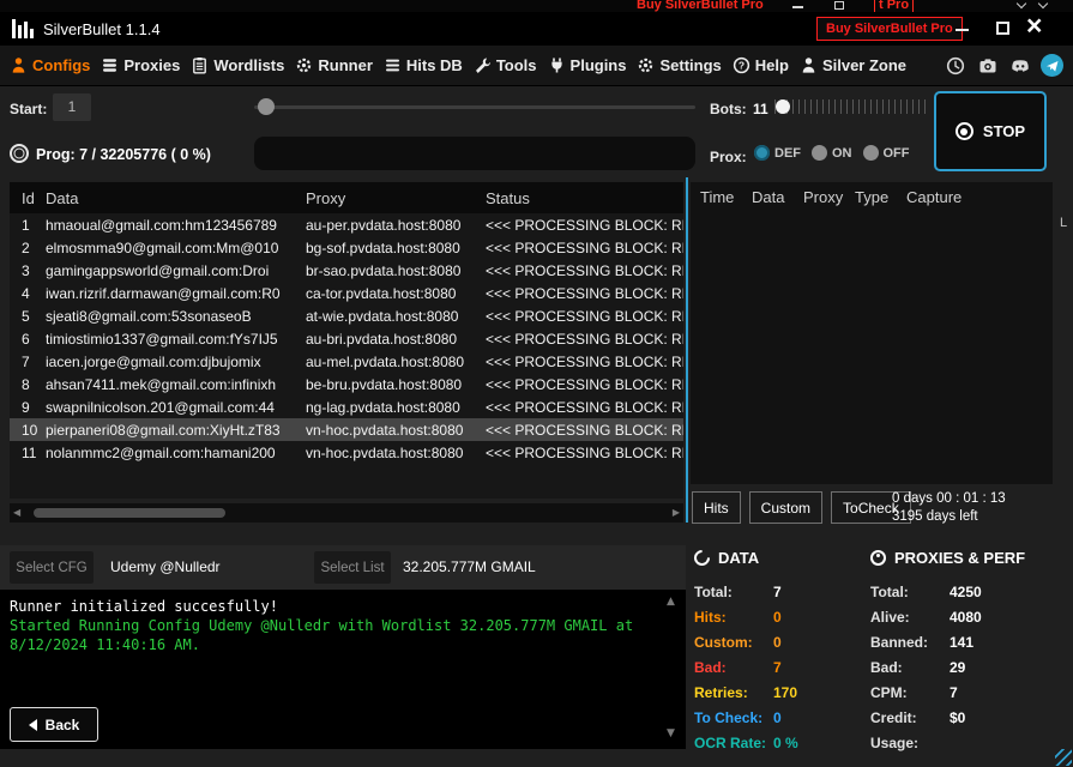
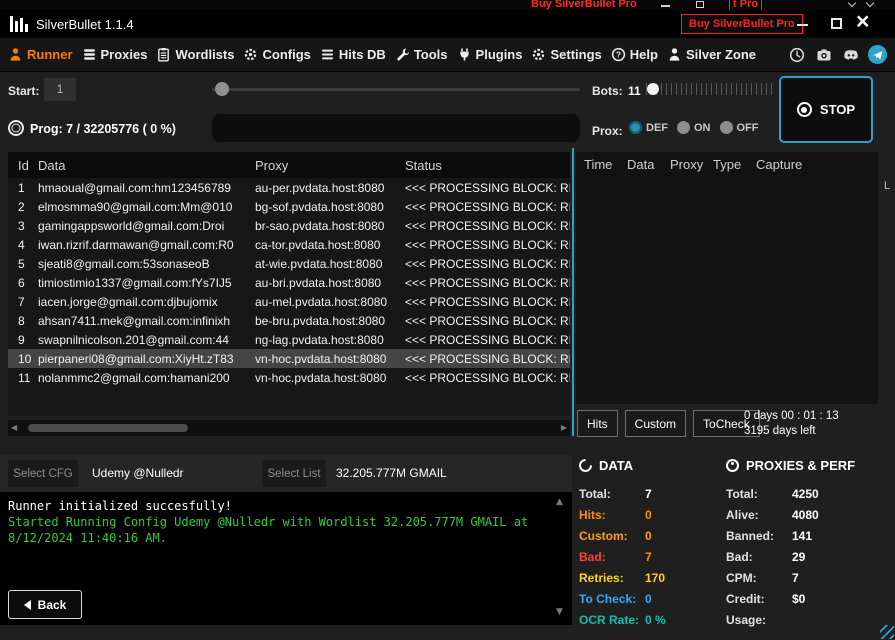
  Buy SilverBullet Pro
  t Pro
  SilverBullet 1.1.4
  Buy SilverBullet Pro
- Configs
+ Runner
  Proxies
  Wordlists
- Runner
+ Configs
  Hits DB
  Tools
  Plugins
  Settings
  ?
  Help
  Silver Zone
  Start:
  1
  Bots:
  11
  STOP
  Prog: 7 / 32205776 ( 0 %)
  Prox:
  DEF
  ON
  OFF
  Id
  Data
  Proxy
  Status
  1
  hmaoual@gmail.com:hm123456789
  au-per.pvdata.host:8080
  <<< PROCESSING BLOCK: R
  2
  elmosmma90@gmail.com:Mm@010
  bg-sof.pvdata.host:8080
  <<< PROCESSING BLOCK: R
  3
  gamingappsworld@gmail.com:Droi
  br-sao.pvdata.host:8080
  <<< PROCESSING BLOCK: R
  4
  iwan.rizrif.darmawan@gmail.com:R0
  ca-tor.pvdata.host:8080
  <<< PROCESSING BLOCK: R
  5
  sjeati8@gmail.com:53sonaseoB
  at-wie.pvdata.host:8080
  <<< PROCESSING BLOCK: R
  6
  timiostimio1337@gmail.com:fYs7IJ5
  au-bri.pvdata.host:8080
  <<< PROCESSING BLOCK: R
  7
  iacen.jorge@gmail.com:djbujomix
  au-mel.pvdata.host:8080
  <<< PROCESSING BLOCK: R
  8
  ahsan7411.mek@gmail.com:infinixh
  be-bru.pvdata.host:8080
  <<< PROCESSING BLOCK: R
  9
  swapnilnicolson.201@gmail.com:44
  ng-lag.pvdata.host:8080
  <<< PROCESSING BLOCK: R
  10
  pierpaneri08@gmail.com:XiyHt.zT83
  vn-hoc.pvdata.host:8080
  <<< PROCESSING BLOCK: R
  11
  nolanmmc2@gmail.com:hamani200
  vn-hoc.pvdata.host:8080
  <<< PROCESSING BLOCK: R
  Time
  Data
  Proxy
  Type
  Capture
  L
  Hits
  Custom
  ToCheck
  0 days 00 : 01 : 13
  3195 days left
  Select CFG
  Udemy @Nulledr
  Select List
  32.205.777M GMAIL
  Runner initialized succesfully!
  Started Running Config Udemy @Nulledr with Wordlist 32.205.777M GMAIL at 8/12/2024 11:40:16 AM.
  Back
  DATA
  Total:
  7
  Hits:
  0
  Custom:
  0
  Bad:
  7
  Retries:
  170
  To Check:
  0
  OCR Rate:
  0 %
  PROXIES & PERF
  Total:
  4250
  Alive:
  4080
  Banned:
  141
  Bad:
  29
  CPM:
  7
  Credit:
  $0
  Usage:
